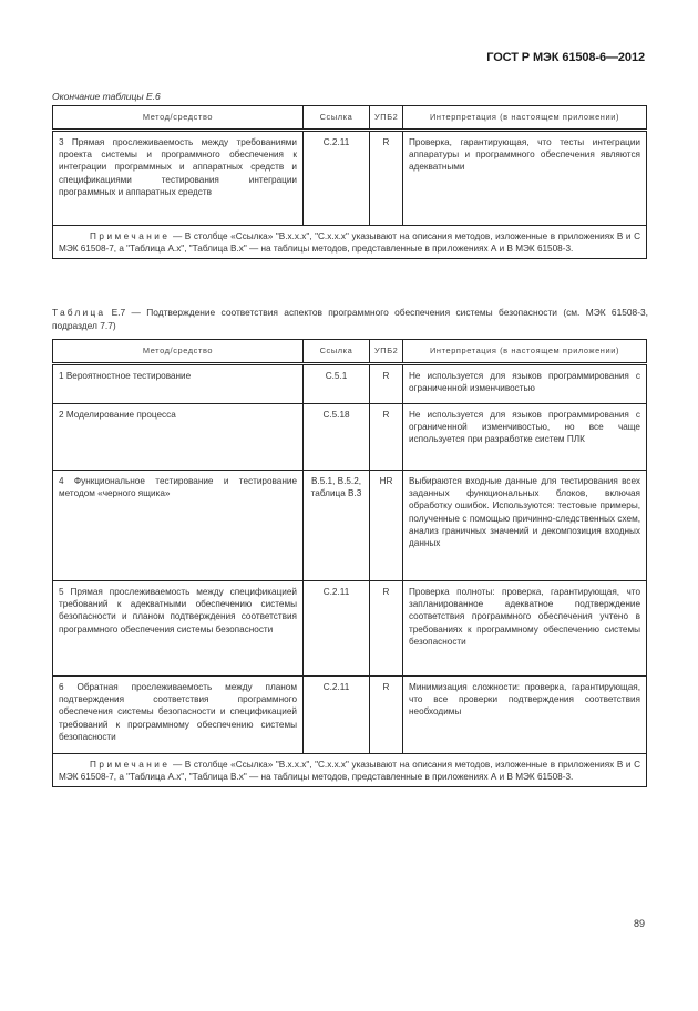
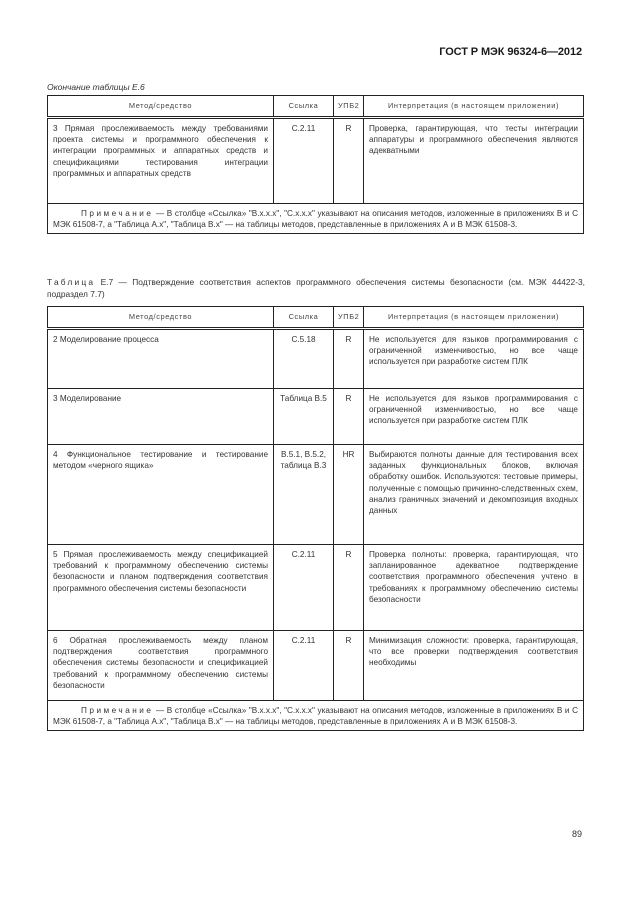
- ГОСТ Р МЭК 61508-6—2012
+ ГОСТ Р МЭК 96324-6—2012
  Окончание таблицы Е.6
  Метод/средство	Ссылка	УПБ2	Интерпретация (в настоящем приложении)
  3 Прямая прослеживаемость между требованиями проекта системы и программного обеспечения к интеграции программных и аппаратных средств и спецификациями тестирования интеграции программных и аппаратных средств	С.2.11	R	Проверка, гарантирующая, что тесты интеграции аппаратуры и программного обеспечения являются адекватными
  Примечание — В столбце «Ссылка» "В.х.х.х", "С.х.х.х" указывают на описания методов, изложенные в приложениях В и С МЭК 61508-7, а "Таблица А.х", "Таблица В.х" — на таблицы методов, представленные в приложениях А и В МЭК 61508-3.
- Таблица Е.7 — Подтверждение соответствия аспектов программного обеспечения системы безопасности (см. МЭК 61508-3, подраздел 7.7)
+ Таблица Е.7 — Подтверждение соответствия аспектов программного обеспечения системы безопасности (см. МЭК 44422-3, подраздел 7.7)
  Метод/средство	Ссылка	УПБ2	Интерпретация (в настоящем приложении)
- 1 Вероятностное тестирование	С.5.1	R	Не используется для языков программирования с ограниченной изменчивостью
  2 Моделирование процесса	С.5.18	R	Не используется для языков программирования с ограниченной изменчивостью, но все чаще используется при разработке систем ПЛК
+ 3 Моделирование	Таблица В.5	R	Не используется для языков программирования с ограниченной изменчивостью, но все чаще используется при разработке систем ПЛК
- 4 Функциональное тестирование и тестирование методом «черного ящика»	В.5.1, В.5.2, таблица В.3	HR	Выбираются входные данные для тестирования всех заданных функциональных блоков, включая обработку ошибок. Используются: тестовые примеры, полученные с помощью причинно-следственных схем, анализ граничных значений и декомпозиция входных данных
+ 4 Функциональное тестирование и тестирование методом «черного ящика»	В.5.1, В.5.2, таблица В.3	HR	Выбираются полноты данные для тестирования всех заданных функциональных блоков, включая обработку ошибок. Используются: тестовые примеры, полученные с помощью причинно-следственных схем, анализ граничных значений и декомпозиция входных данных
- 5 Прямая прослеживаемость между спецификацией требований к адекватными обеспечению системы безопасности и планом подтверждения соответствия программного обеспечения системы безопасности	С.2.11	R	Проверка полноты: проверка, гарантирующая, что запланированное адекватное подтверждение соответствия программного обеспечения учтено в требованиях к программному обеспечению системы безопасности
+ 5 Прямая прослеживаемость между спецификацией требований к программному обеспечению системы безопасности и планом подтверждения соответствия программного обеспечения системы безопасности	С.2.11	R	Проверка полноты: проверка, гарантирующая, что запланированное адекватное подтверждение соответствия программного обеспечения учтено в требованиях к программному обеспечению системы безопасности
  6 Обратная прослеживаемость между планом подтверждения соответствия программного обеспечения системы безопасности и спецификацией требований к программному обеспечению системы безопасности	С.2.11	R	Минимизация сложности: проверка, гарантирующая, что все проверки подтверждения соответствия необходимы
  Примечание — В столбце «Ссылка» "В.х.х.х", "С.х.х.х" указывают на описания методов, изложенные в приложениях В и С МЭК 61508-7, а "Таблица А.х", "Таблица В.х" — на таблицы методов, представленные в приложениях А и В МЭК 61508-3.
  89
